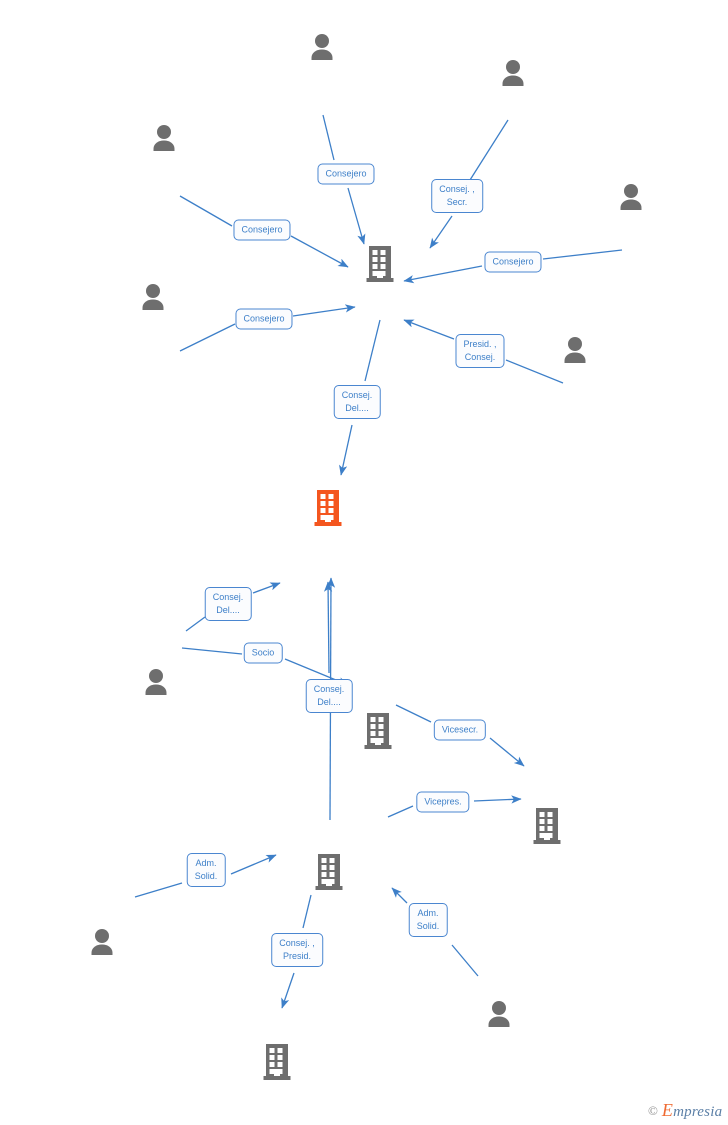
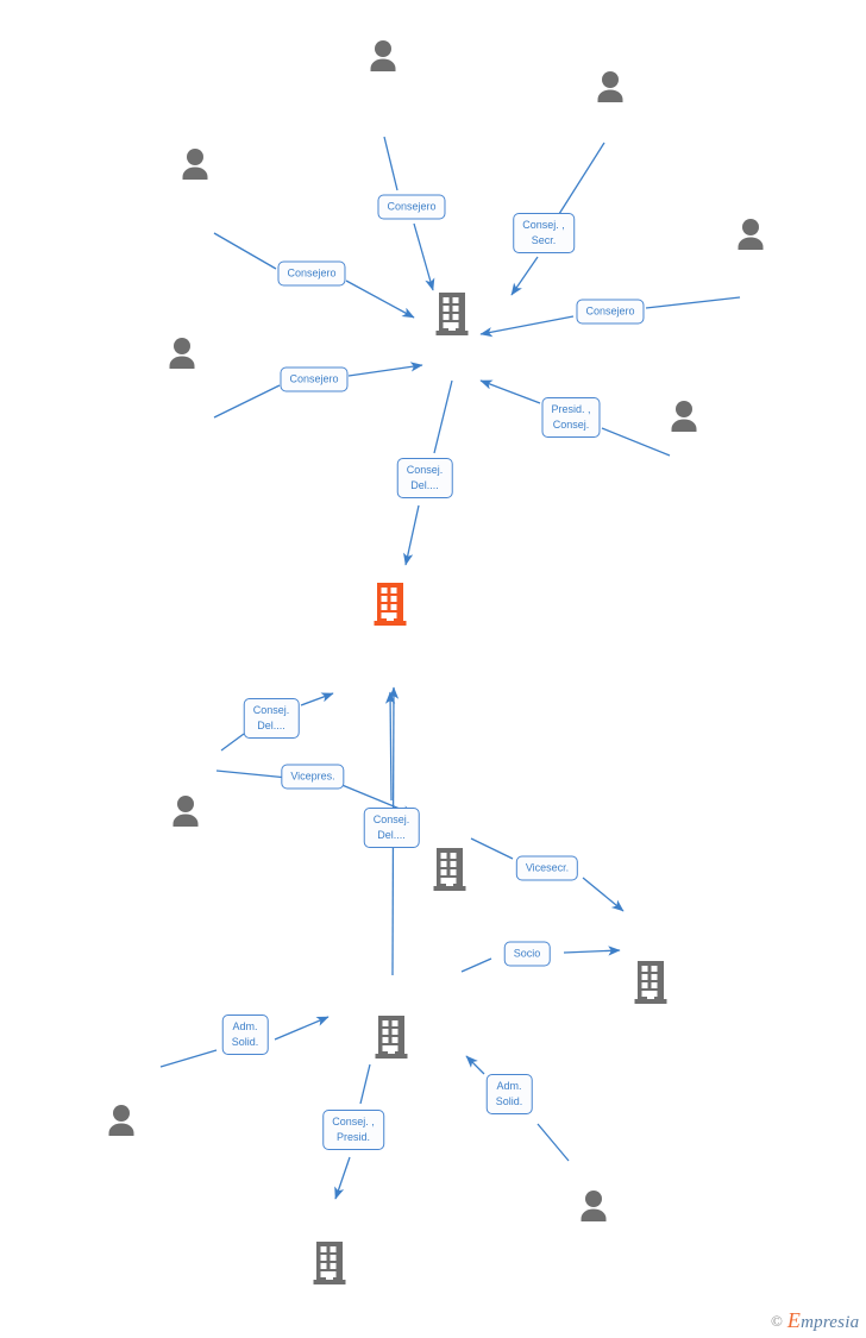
  Consejero
  Consej. ,
  Secr.
  Consejero
  Consejero
  Consejero
  Presid. ,
  Consej.
  Consej.
  Del....
  Consej.
  Del....
- Socio
+ Vicepres.
  Consej.
  Del....
  Vicesecr.
- Vicepres.
+ Socio
  Adm.
  Solid.
  Adm.
  Solid.
  Consej. ,
  Presid.
  ©
  Empresia
